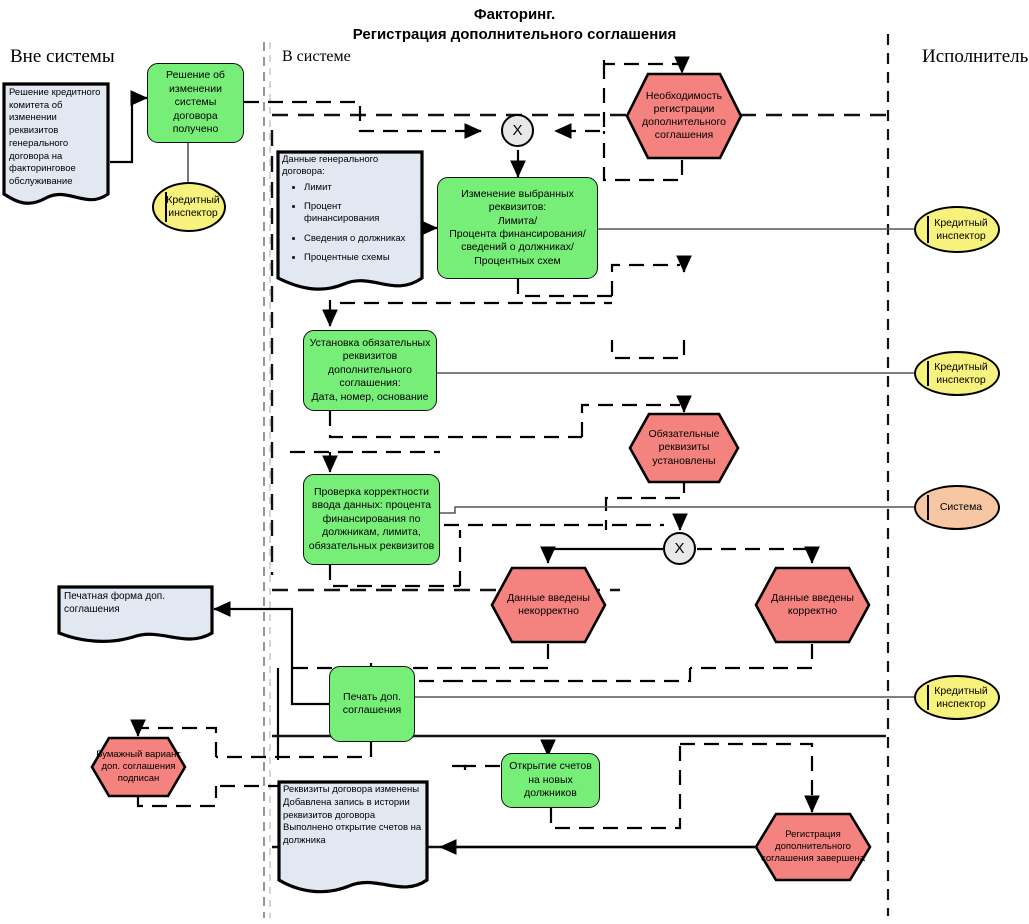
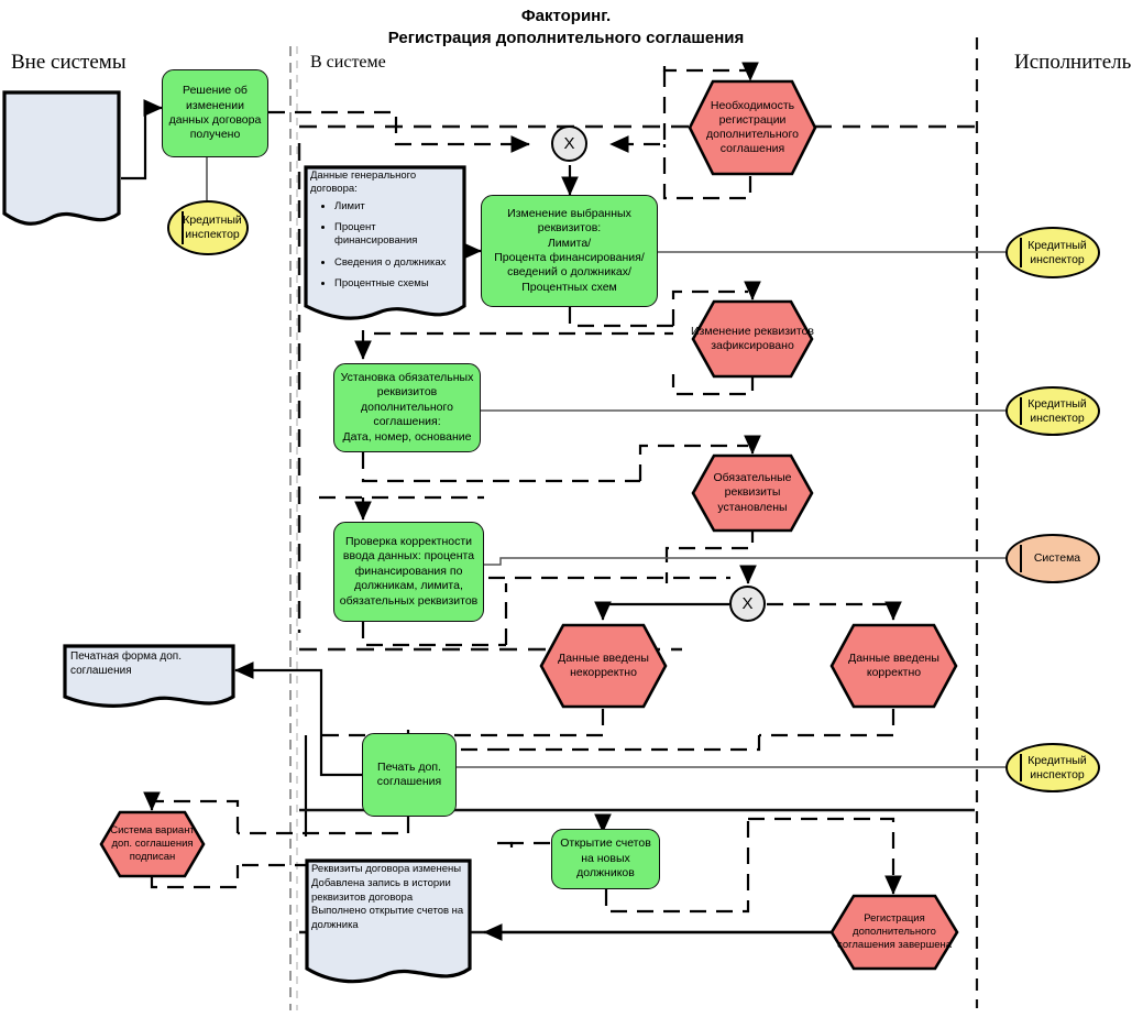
  Факторинг.
  Регистрация дополнительного соглашения
  Вне системы
  В системе
  Исполнитель
- Решение кредитного комитета об изменении реквизитов генерального договора на факторинговое обслуживание
  Данные генерального договора:
  Лимит
  Процент финансирования
  Сведения о должниках
  Процентные схемы
  Печатная форма доп. соглашения
  Реквизиты договора изменены
  Добавлена запись в истории реквизитов договора
  Выполнено открытие счетов на должника
- Решение об изменении системы договора получено
+ Решение об изменении данных договора получено
  Изменение выбранных реквизитов:
  Лимита/
  Процента финансирования/
  сведений о должниках/
  Процентных схем
  Установка обязательных реквизитов дополнительного соглашения:
  Дата, номер, основание
  Проверка корректности ввода данных: процента финансирования по должникам, лимита, обязательных реквизитов
  Печать доп. соглашения
  Открытие счетов на новых должников
  Необходимость регистрации дополнительного соглашения
+ Изменение реквизитов зафиксировано
  Обязательные реквизиты установлены
  Данные введены некорректно
  Данные введены корректно
- Бумажный вариант доп. соглашения подписан
+ Система вариант доп. соглашения подписан
  Регистрация дополнительного соглашения завершена
  X
  X
  Кредитный инспектор
  Кредитный инспектор
  Кредитный инспектор
  Система
  Кредитный инспектор
